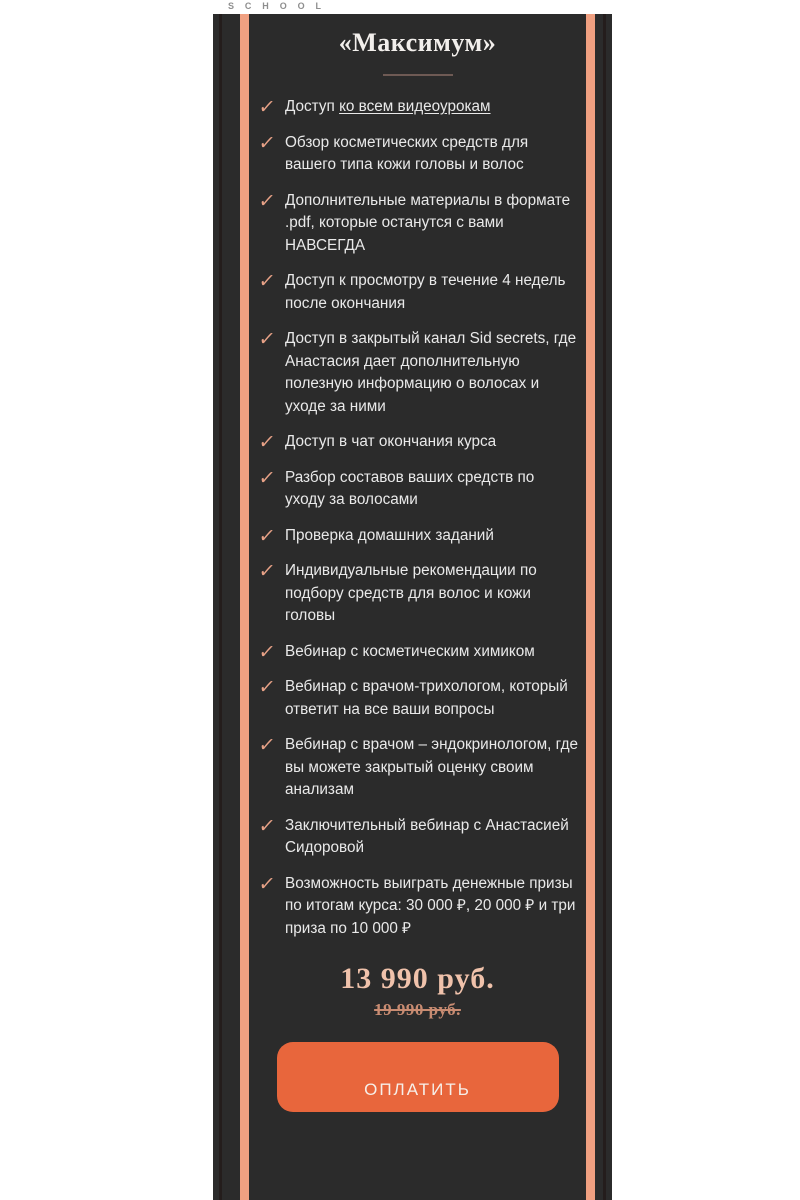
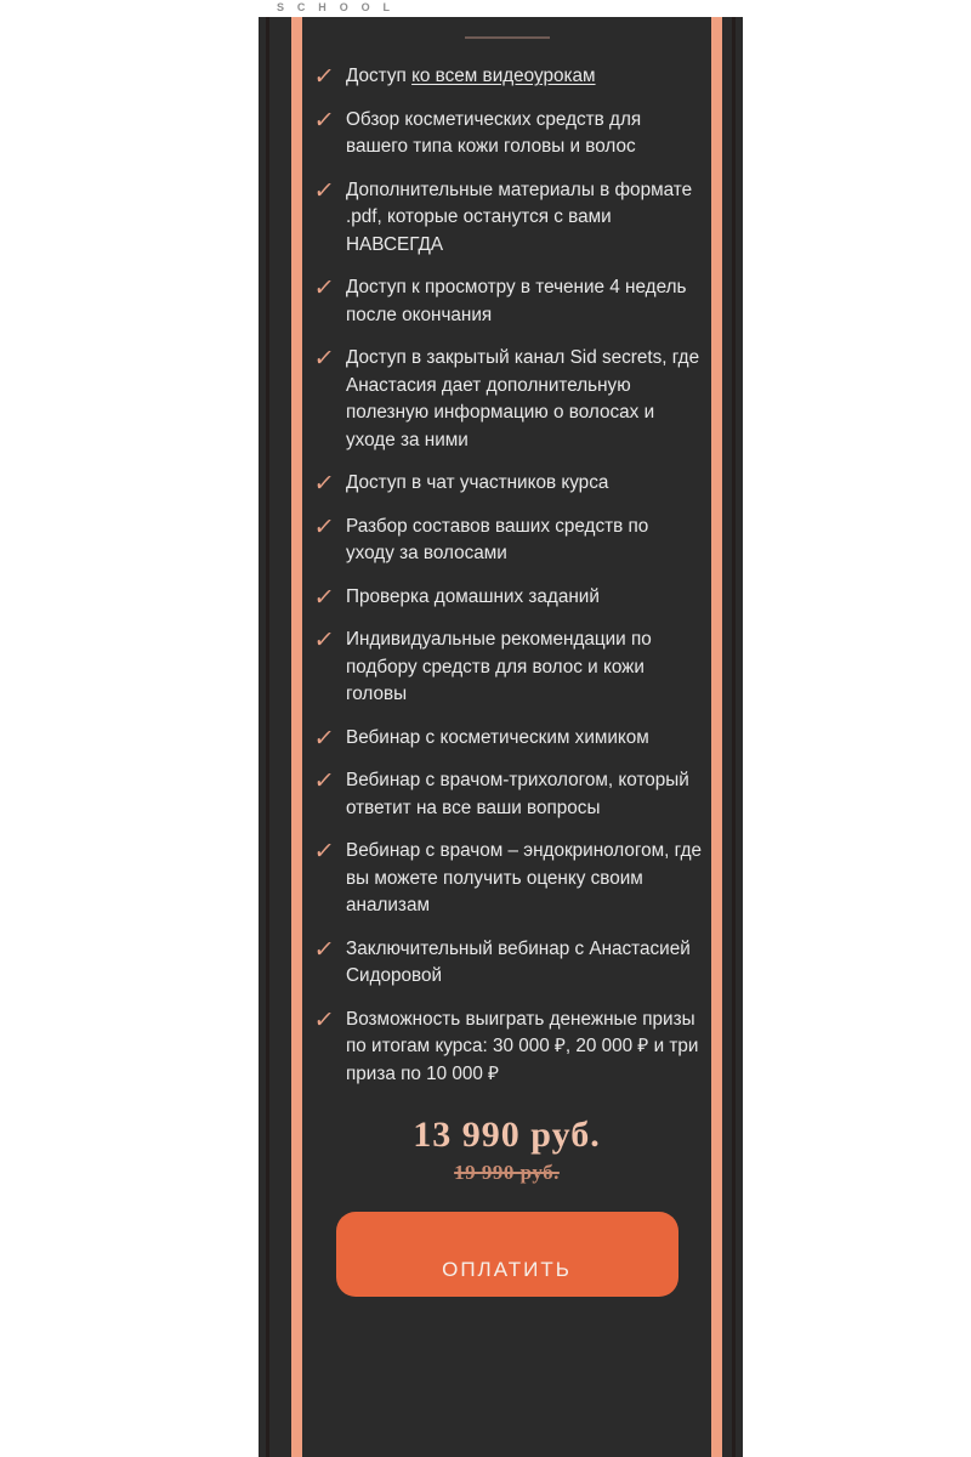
  S C H O O L
- «Максимум»
  Доступ ко всем видеоурокам
  Обзор косметических средств для вашего типа кожи головы и волос
  Дополнительные материалы в формате .pdf, которые останутся с вами НАВСЕГДА
  Доступ к просмотру в течение 4 недель после окончания
  Доступ в закрытый канал Sid secrets, где Анастасия дает дополнительную полезную информацию о волосах и уходе за ними
- Доступ в чат окончания курса
+ Доступ в чат участников курса
  Разбор составов ваших средств по уходу за волосами
  Проверка домашних заданий
  Индивидуальные рекомендации по подбору средств для волос и кожи головы
  Вебинар с косметическим химиком
  Вебинар с врачом-трихологом, который ответит на все ваши вопросы
- Вебинар с врачом – эндокринологом, где вы можете закрытый оценку своим анализам
+ Вебинар с врачом – эндокринологом, где вы можете получить оценку своим анализам
  Заключительный вебинар с Анастасией Сидоровой
  Возможность выиграть денежные призы по итогам курса: 30 000 ₽, 20 000 ₽ и три приза по 10 000 ₽
  13 990 руб.
  19 990 руб.
  ОПЛАТИТЬ
